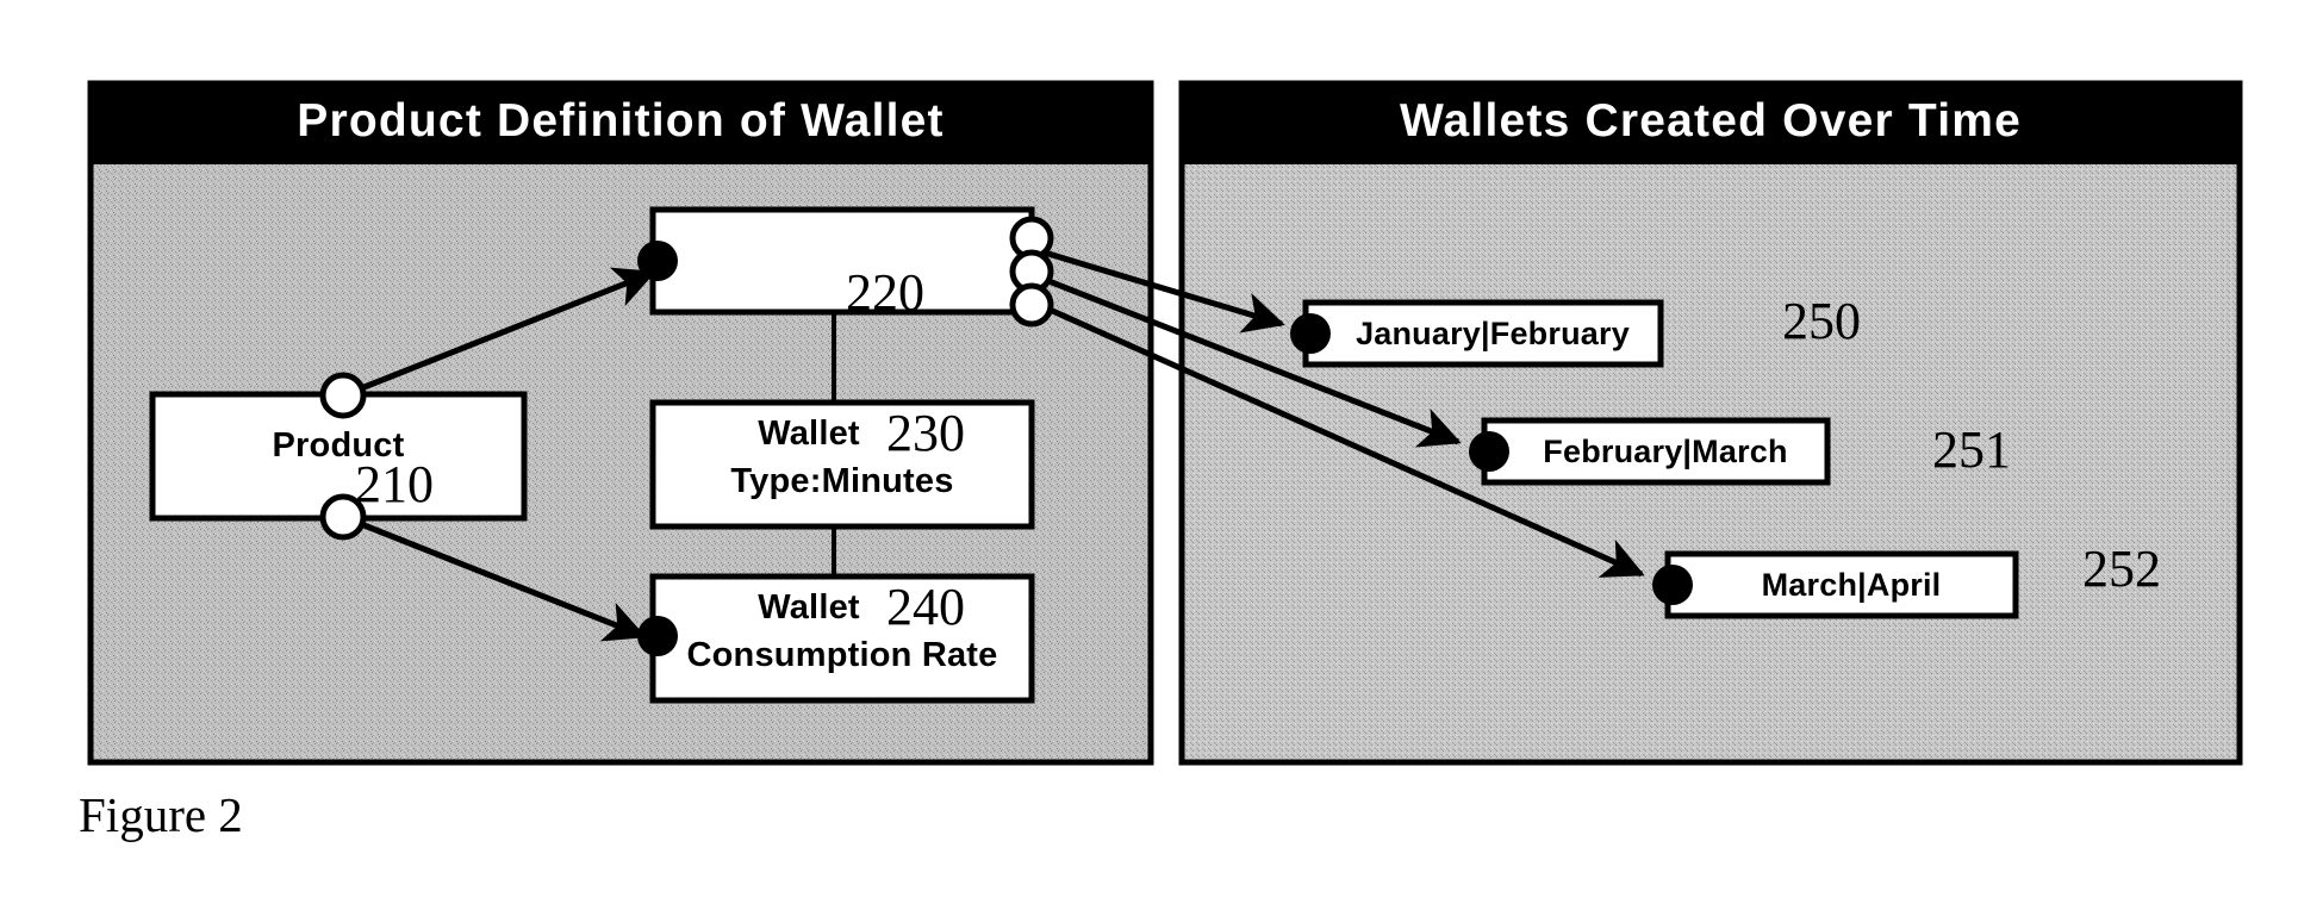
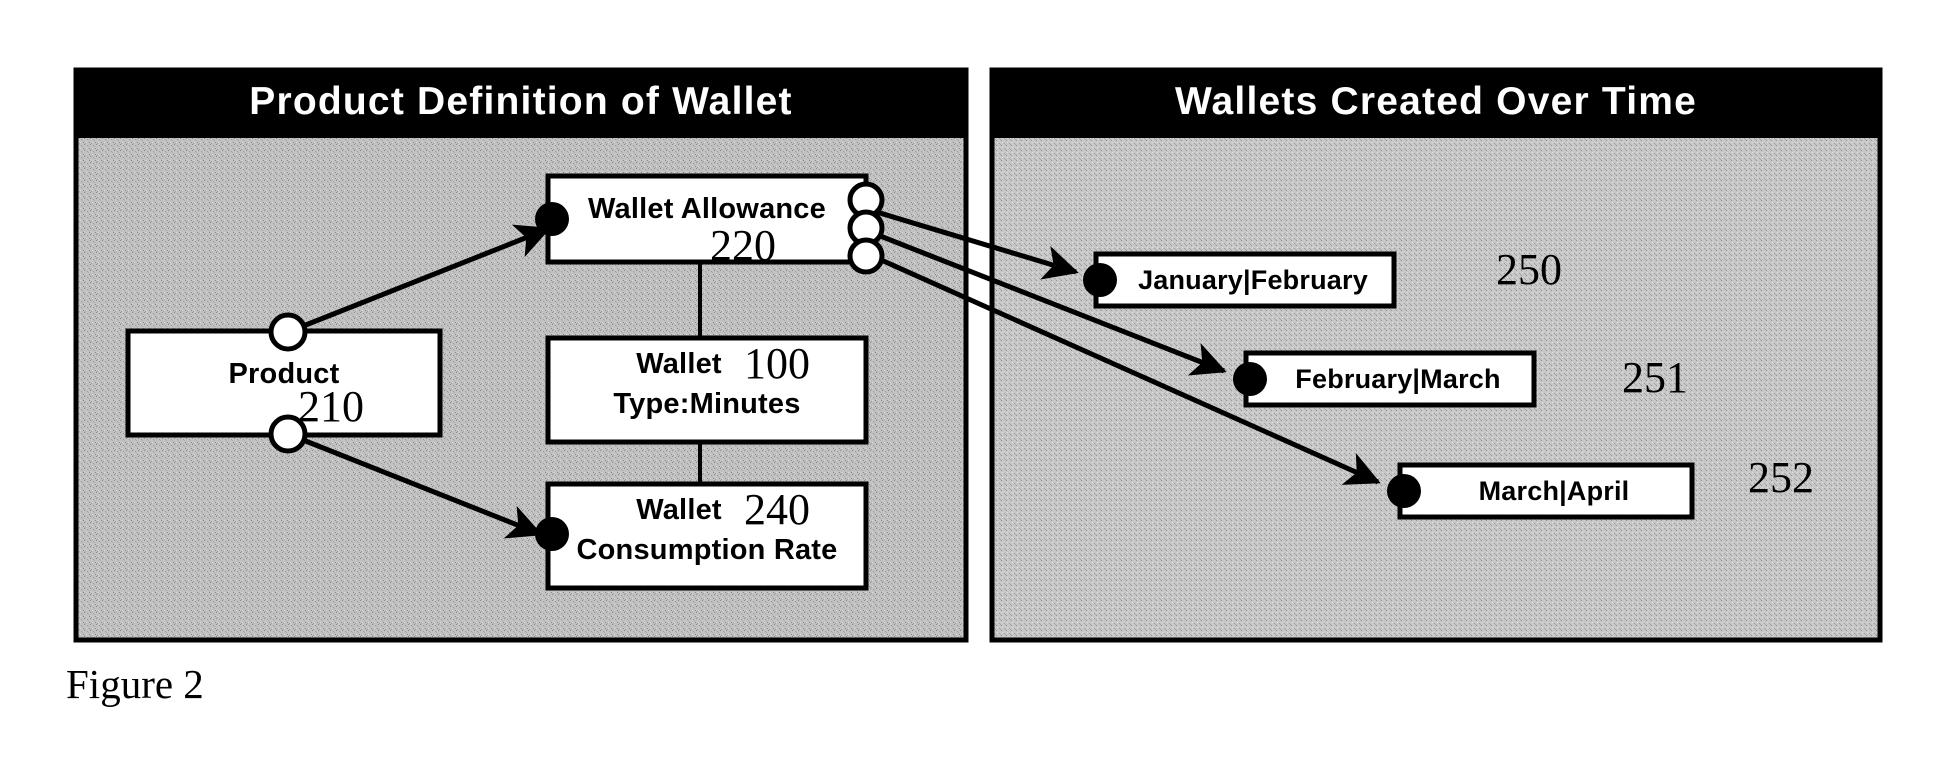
  Product Definition of Wallet
  Wallets Created Over Time
  Product
  210
+ Wallet Allowance
  220
  Wallet
  Type:Minutes
- 230
+ 100
  Wallet
  Consumption Rate
  240
  January|February
  250
  February|March
  251
  March|April
  252
  Figure 2
